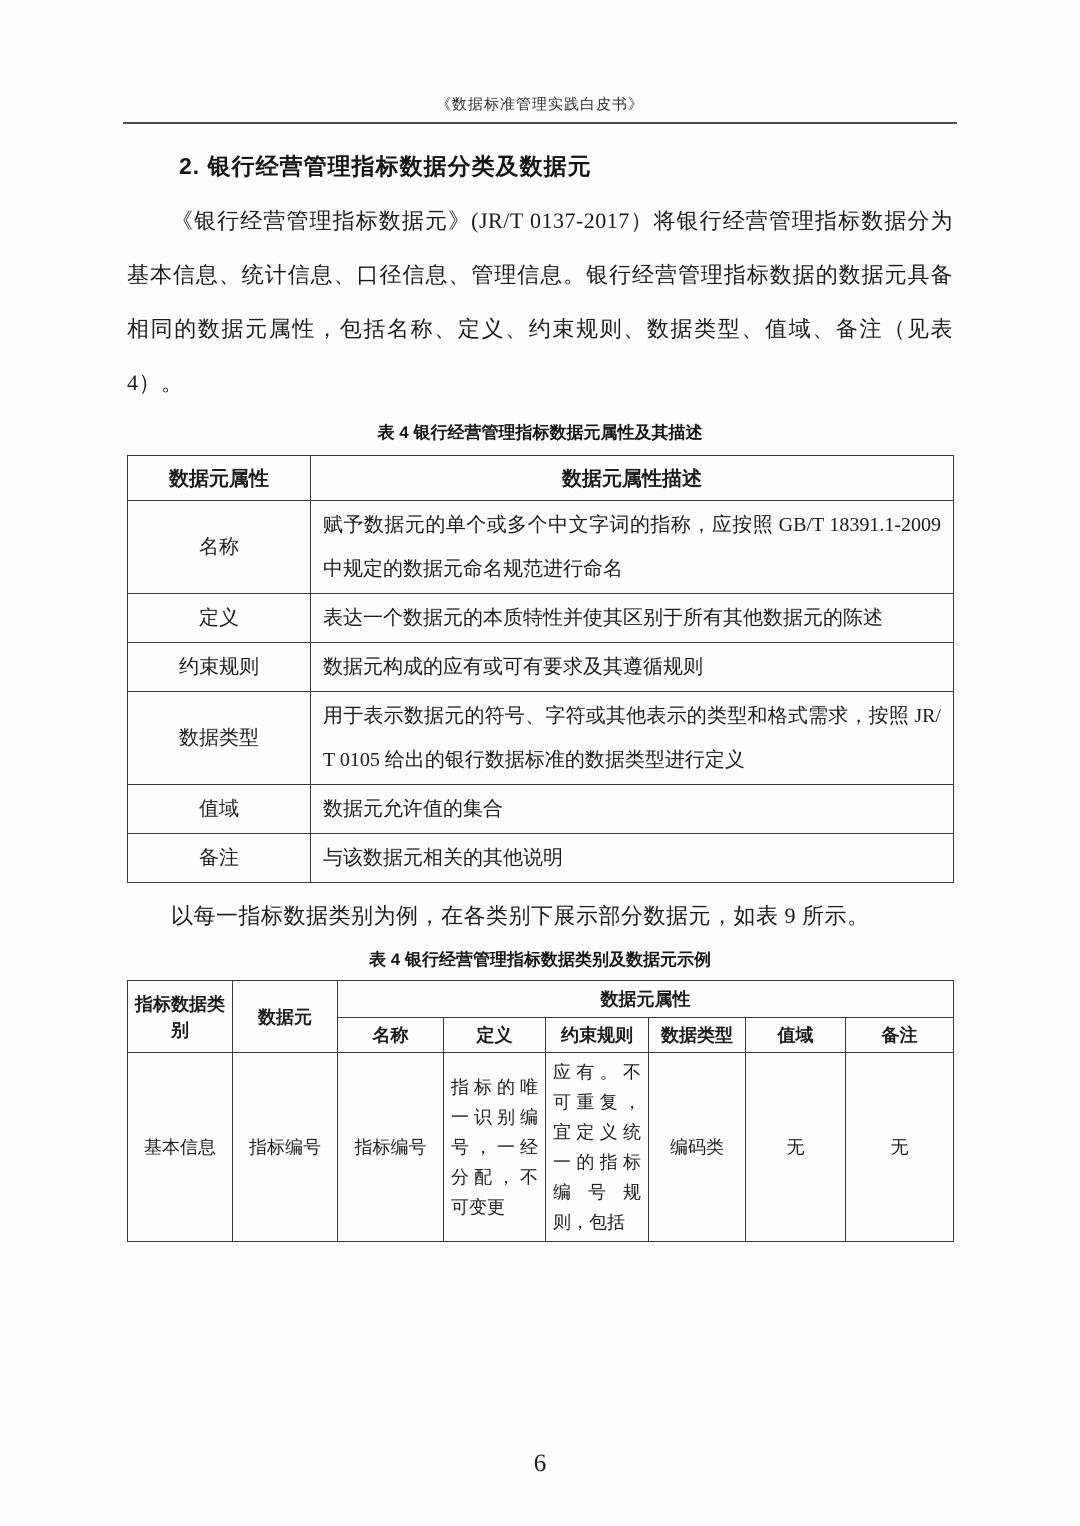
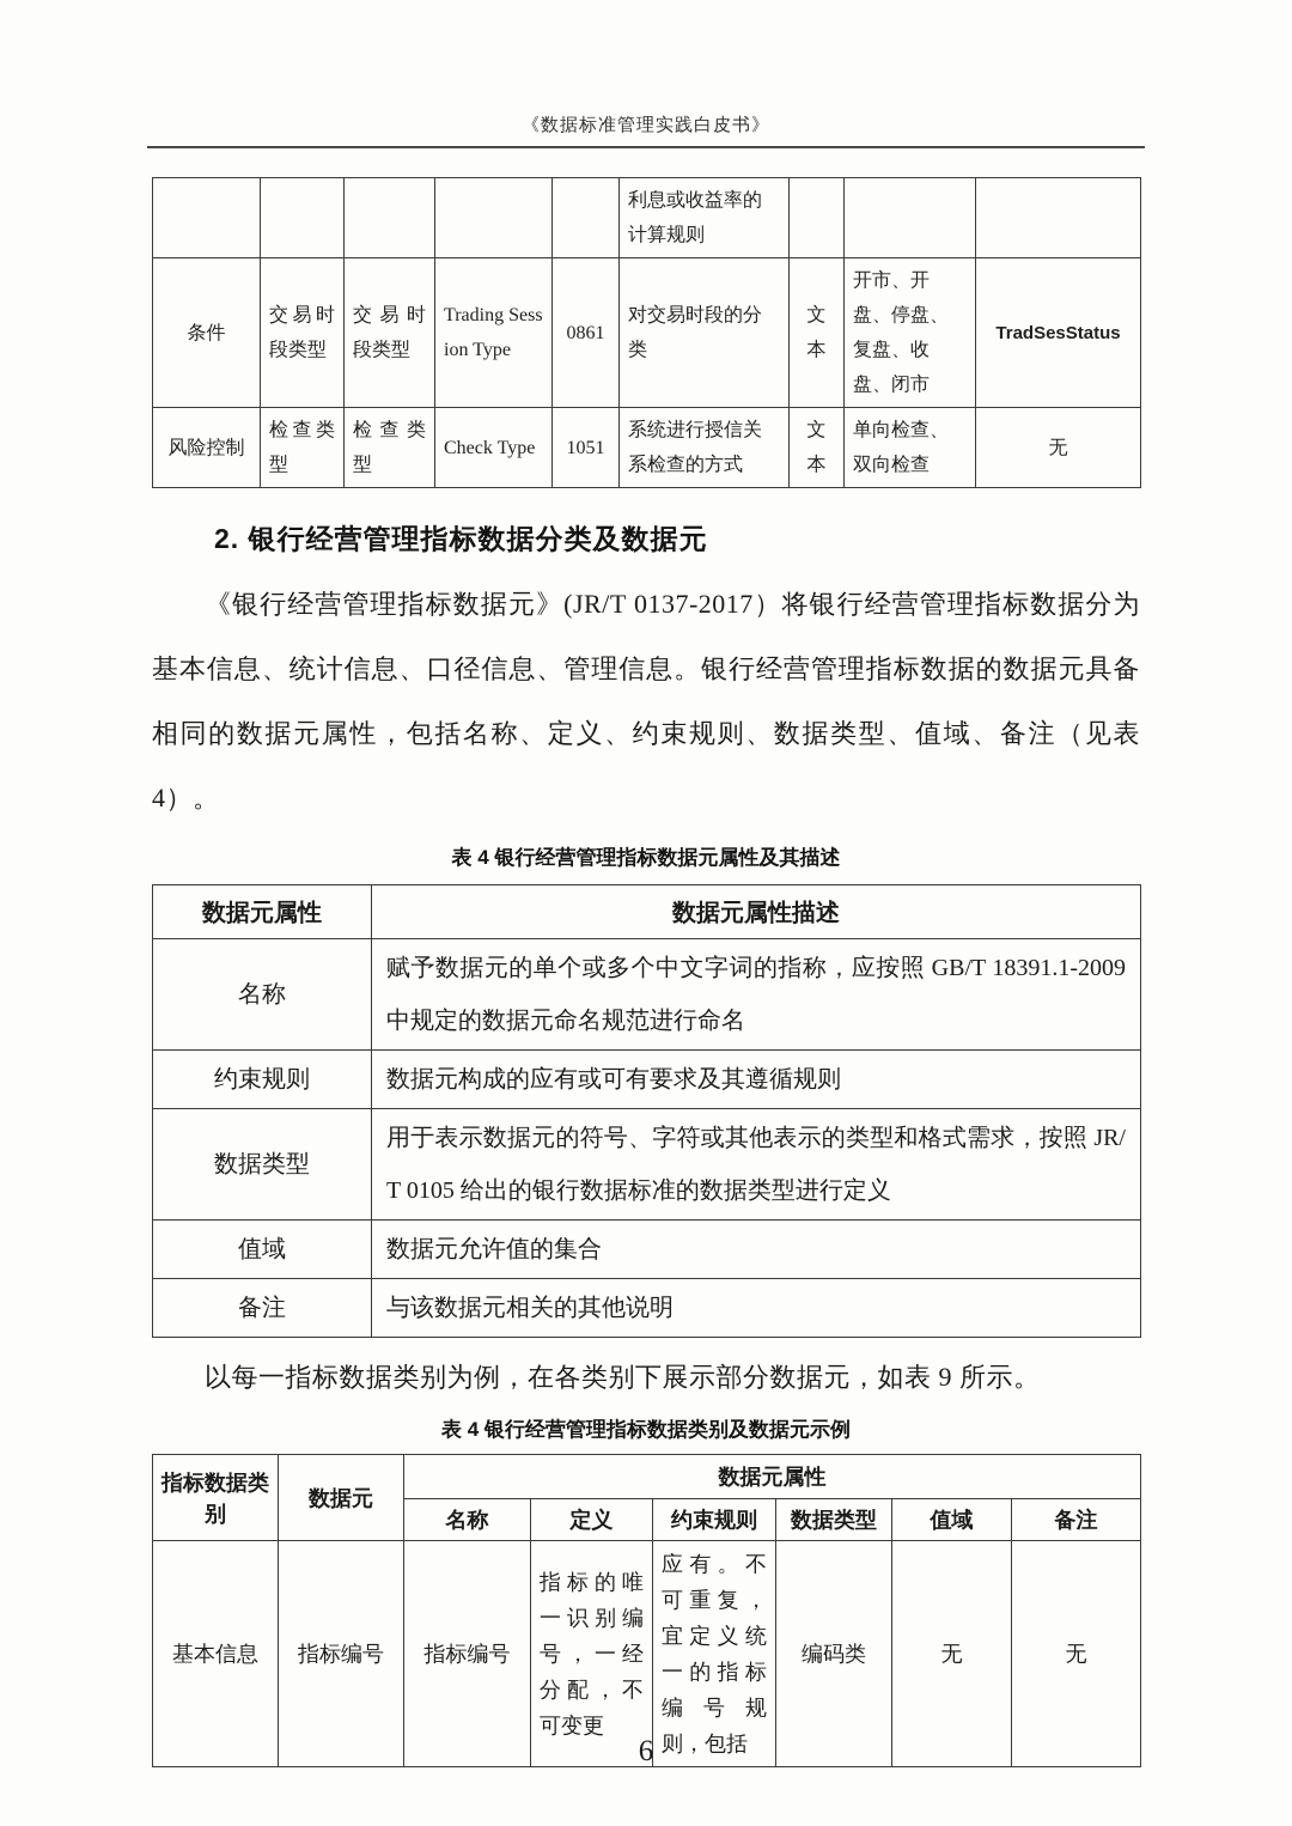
  《数据标准管理实践白皮书》
+ 					利息或收益率的计算规则
+ 条件	交易时段类型	交易时段类型	Trading Session Type	0861	对交易时段的分类	文本	开市、开盘、停盘、复盘、收盘、闭市	TradSesStatus
+ 风险控制	检查类型	检查类型	Check Type	1051	系统进行授信关系检查的方式	文本	单向检查、双向检查	无
  2. 银行经营管理指标数据分类及数据元
  《银行经营管理指标数据元》(JR/T 0137-2017）将银行经营管理指标数据分为基本信息、统计信息、口径信息、管理信息。银行经营管理指标数据的数据元具备相同的数据元属性，包括名称、定义、约束规则、数据类型、值域、备注（见表 4）。
  表 4 银行经营管理指标数据元属性及其描述
  数据元属性	数据元属性描述
  名称	赋予数据元的单个或多个中文字词的指称，应按照 GB/T 18391.1-2009 中规定的数据元命名规范进行命名
- 定义	表达一个数据元的本质特性并使其区别于所有其他数据元的陈述
  约束规则	数据元构成的应有或可有要求及其遵循规则
  数据类型	用于表示数据元的符号、字符或其他表示的类型和格式需求，按照 JR/T 0105 给出的银行数据标准的数据类型进行定义
  值域	数据元允许值的集合
  备注	与该数据元相关的其他说明
  以每一指标数据类别为例，在各类别下展示部分数据元，如表 9 所示。
  表 4 银行经营管理指标数据类别及数据元示例
  指标数据类别	数据元	数据元属性
  名称	定义	约束规则	数据类型	值域	备注
  基本信息	指标编号	指标编号	指标的唯一识别编号，一经分配，不可变更	应有。不可重复，宜定义统一的指标编号规则，包括	编码类	无	无
  6
